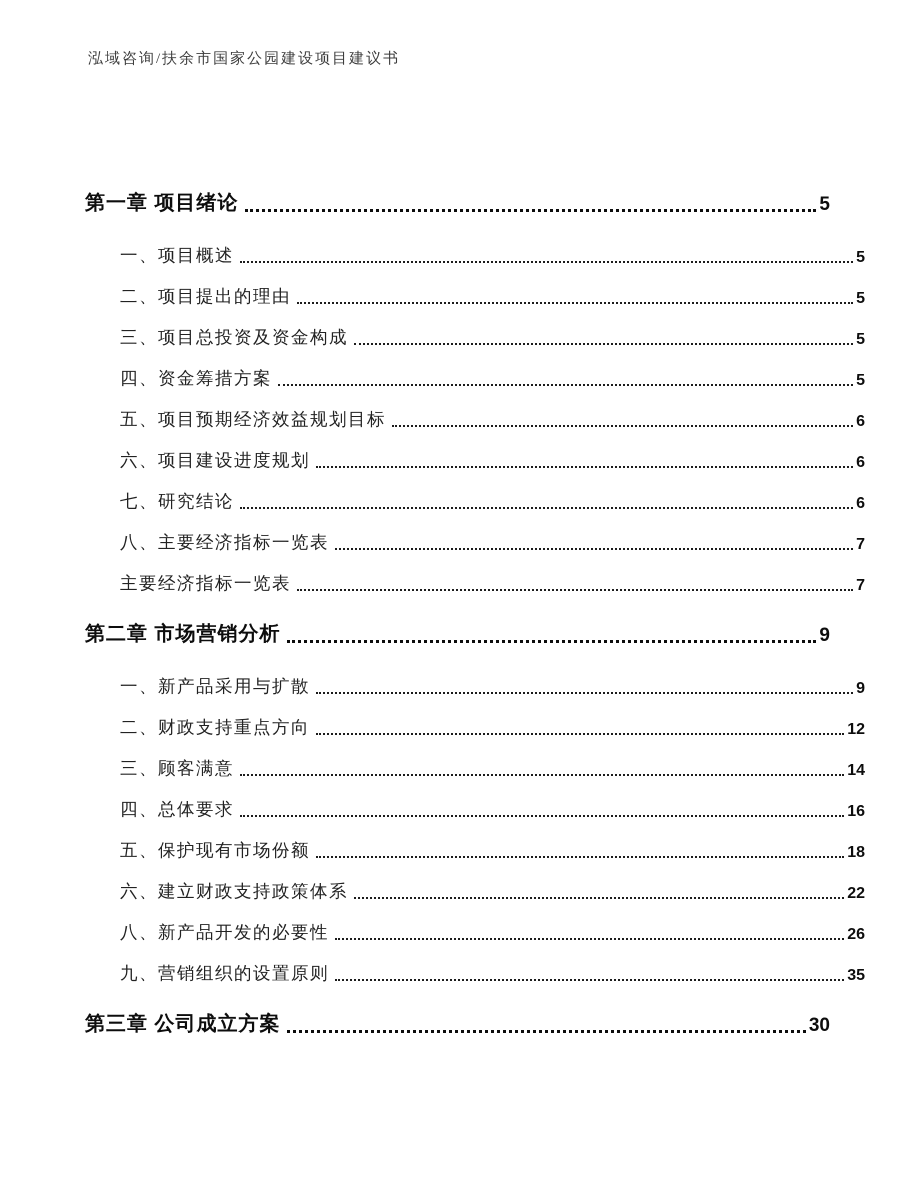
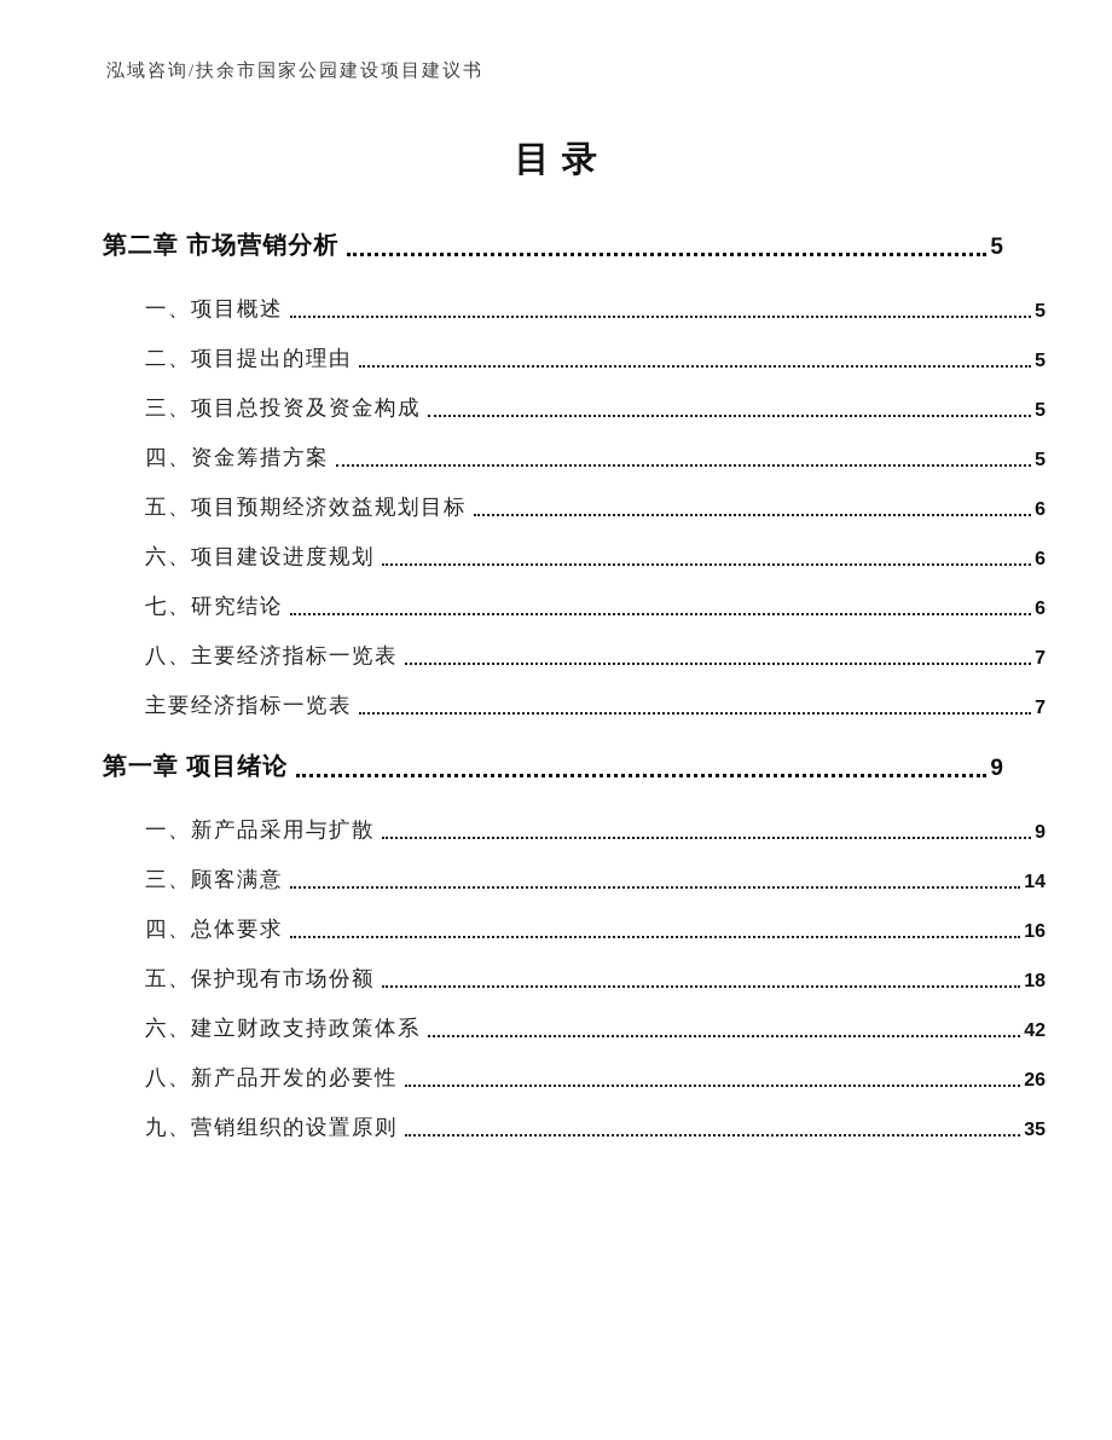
  泓域咨询/扶余市国家公园建设项目建议书
+ 目录
- 第一章 项目绪论
+ 第二章 市场营销分析
  5
  一、项目概述
  5
  二、项目提出的理由
  5
  三、项目总投资及资金构成
  5
  四、资金筹措方案
  5
  五、项目预期经济效益规划目标
  6
  六、项目建设进度规划
  6
  七、研究结论
  6
  八、主要经济指标一览表
  7
  主要经济指标一览表
  7
- 第二章 市场营销分析
+ 第一章 项目绪论
  9
  一、新产品采用与扩散
  9
- 二、财政支持重点方向
- 12
  三、顾客满意
  14
  四、总体要求
  16
  五、保护现有市场份额
  18
  六、建立财政支持政策体系
- 22
+ 42
  八、新产品开发的必要性
  26
  九、营销组织的设置原则
  35
- 第三章 公司成立方案
- 30
